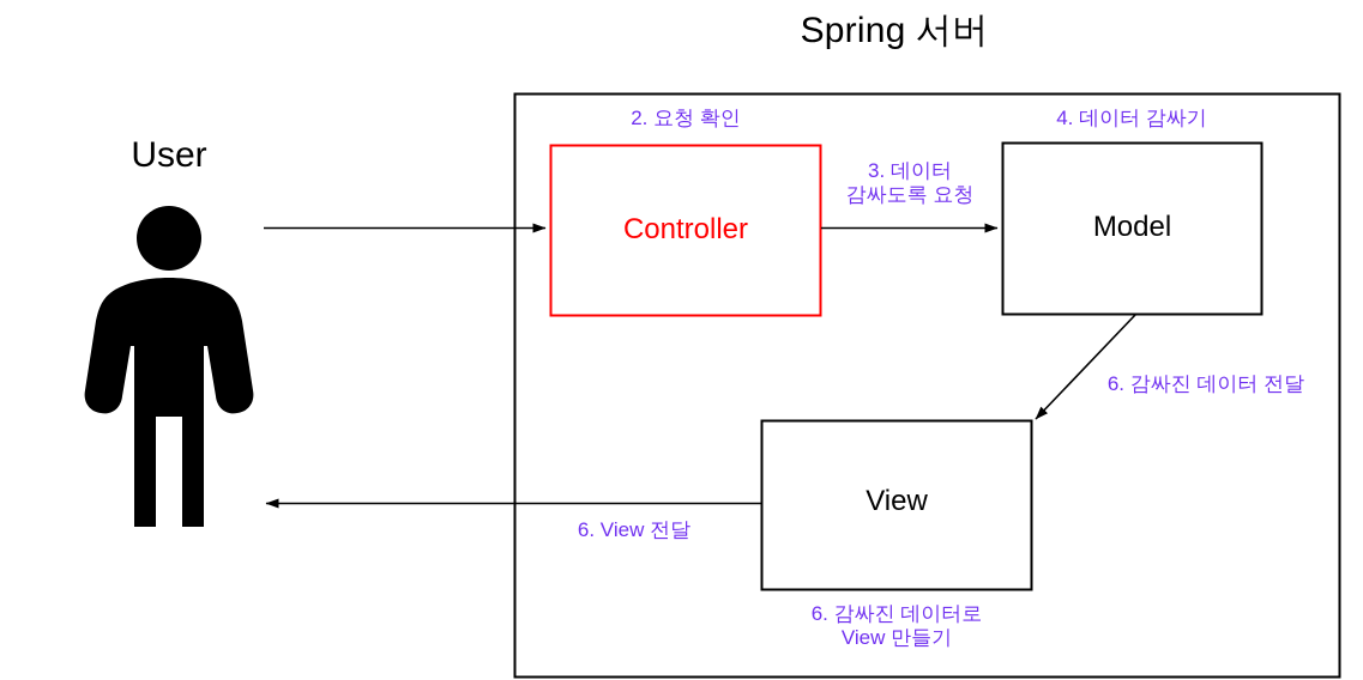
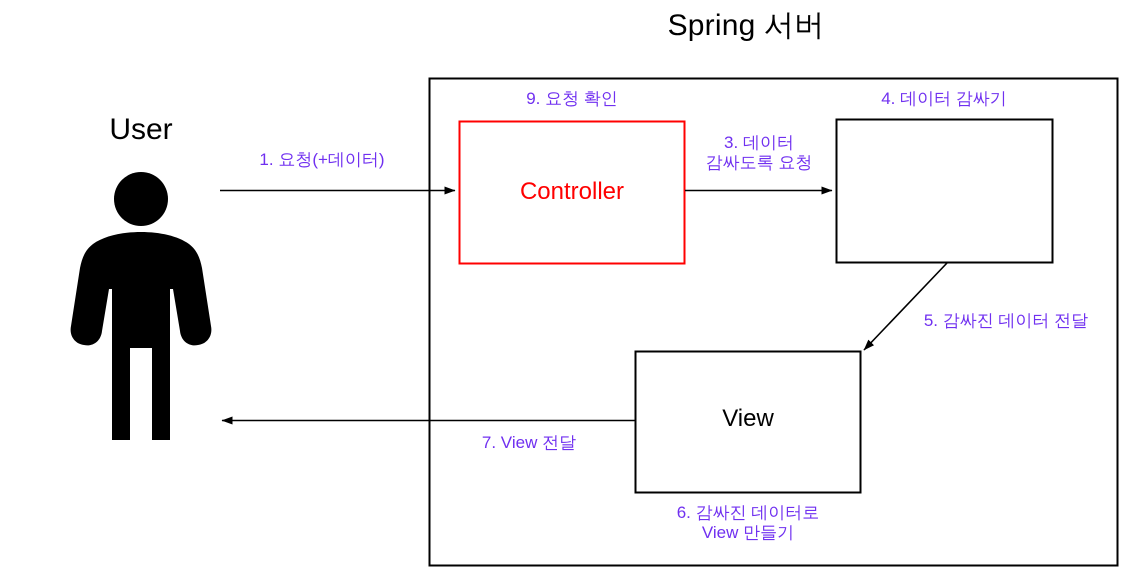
  Spring 서버
  User
  Controller
- Model
  View
+ 1. 요청(+데이터)
- 2. 요청 확인
+ 9. 요청 확인
  3. 데이터
  감싸도록 요청
  4. 데이터 감싸기
- 6. 감싸진 데이터 전달
+ 5. 감싸진 데이터 전달
  6. 감싸진 데이터로
  View 만들기
- 6. View 전달
+ 7. View 전달
